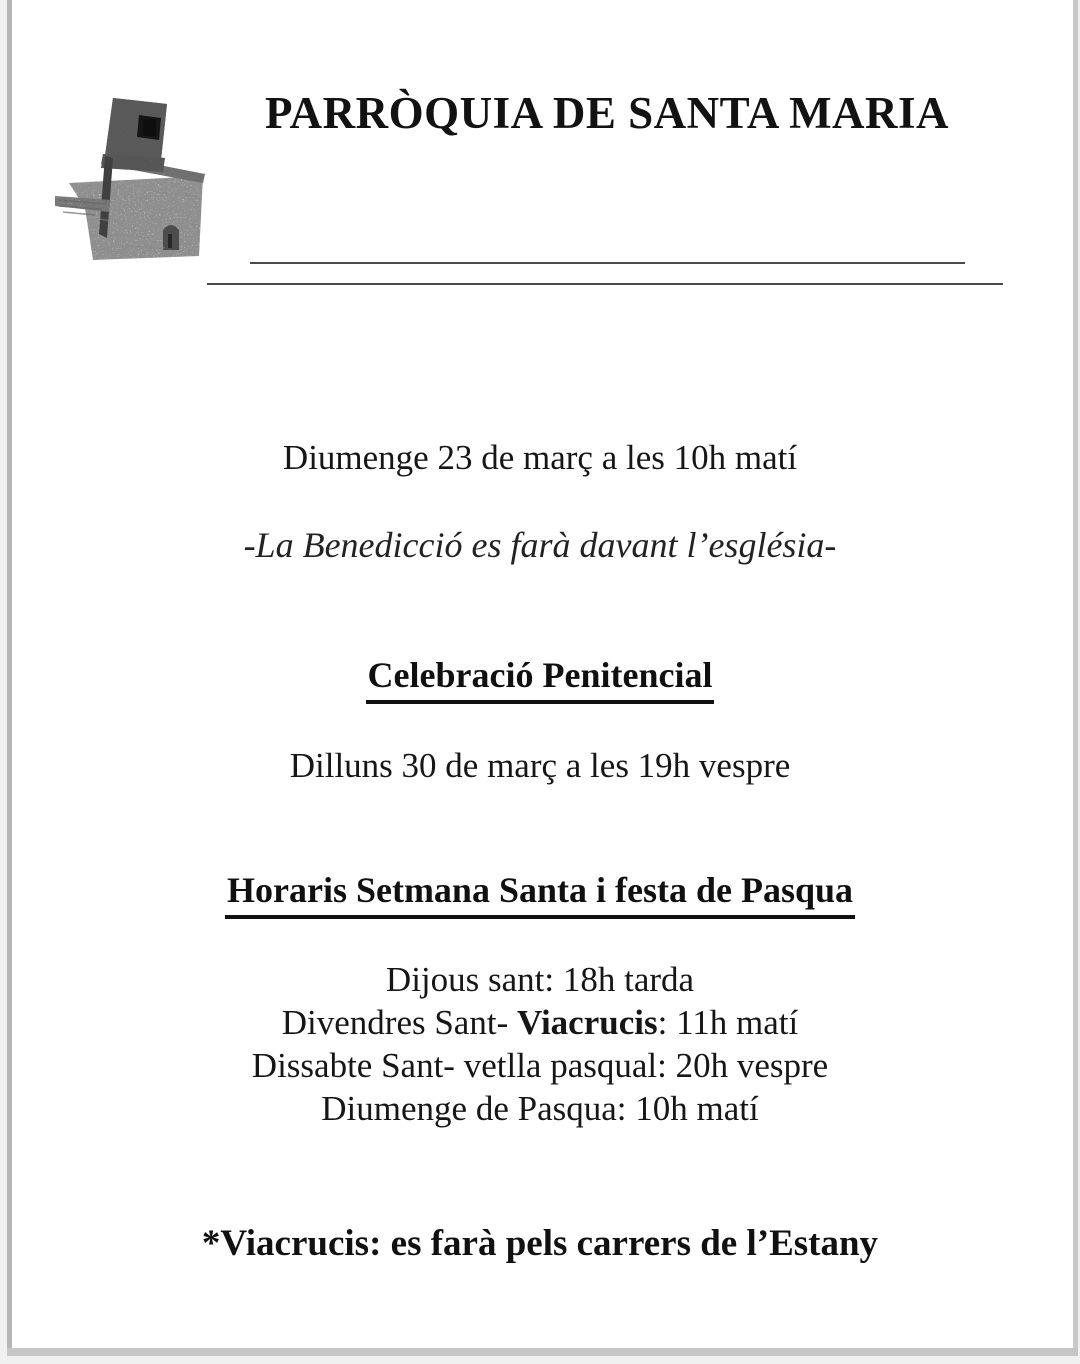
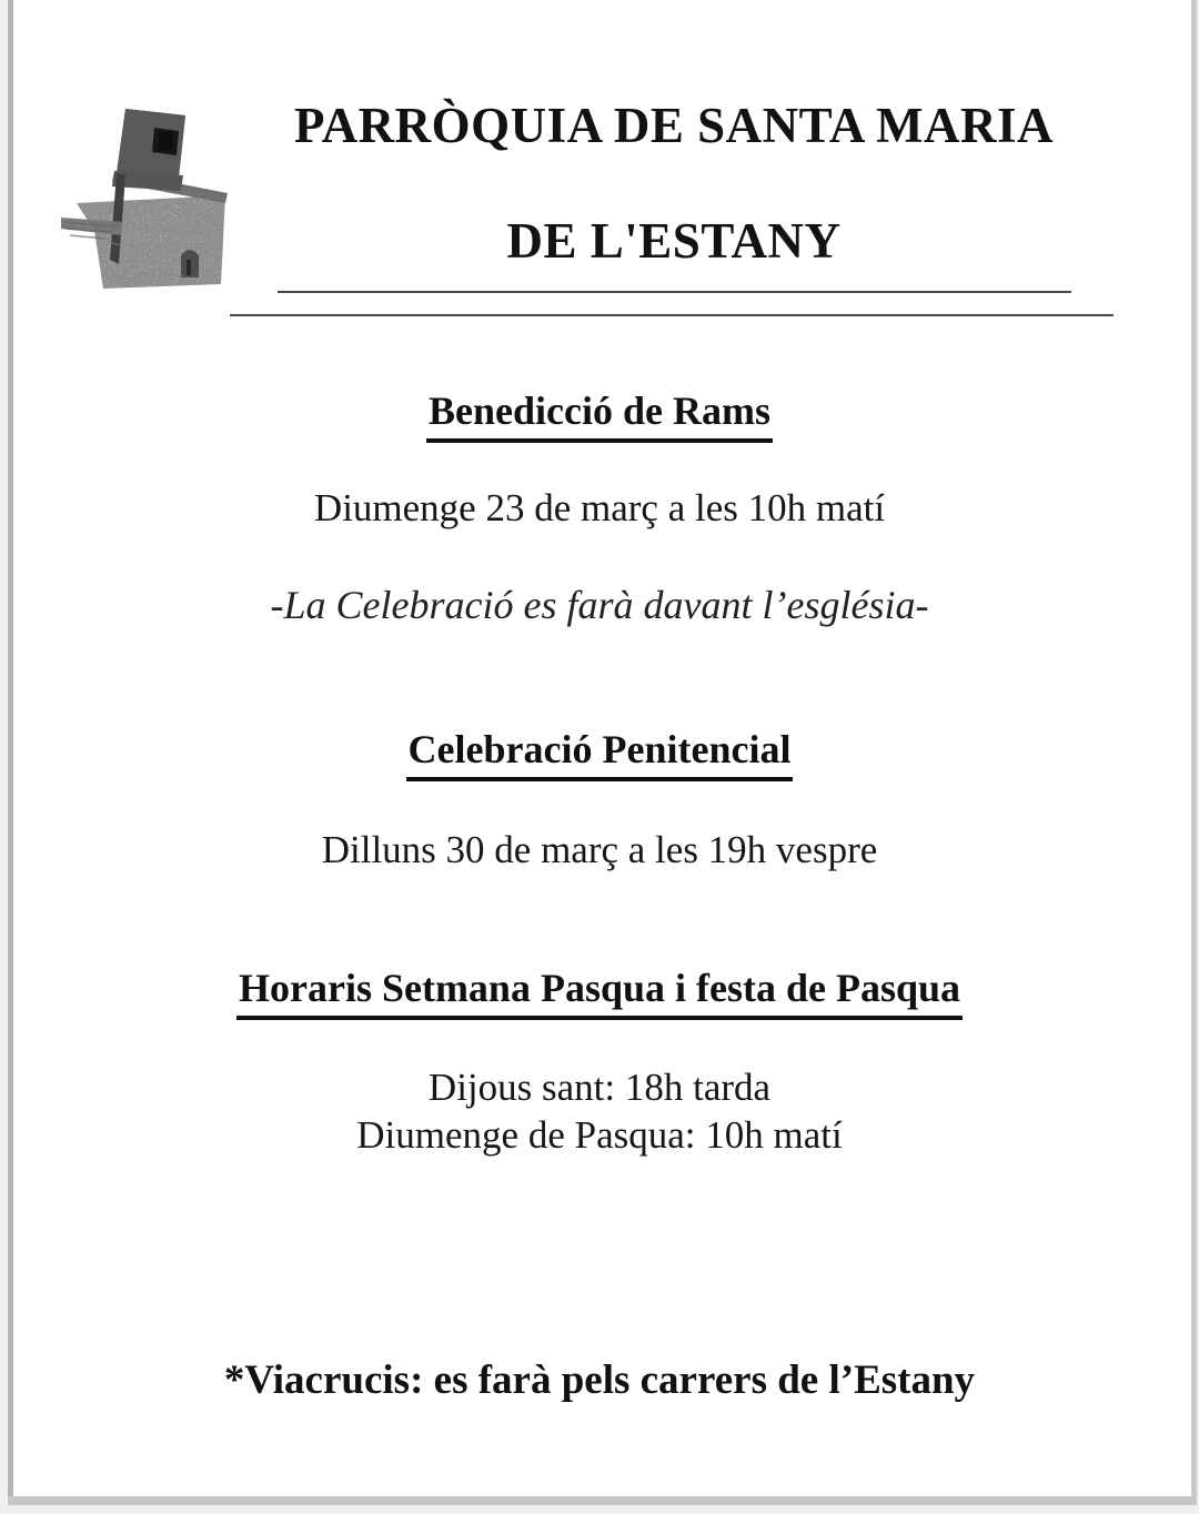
  PARRÒQUIA DE SANTA MARIA
+ DE L'ESTANY
+ Benedicció de Rams
  Diumenge 23 de març a les 10h matí
- -La Benedicció es farà davant l’església-
+ -La Celebració es farà davant l’església-
  Celebració Penitencial
  Dilluns 30 de març a les 19h vespre
- Horaris Setmana Santa i festa de Pasqua
+ Horaris Setmana Pasqua i festa de Pasqua
  Dijous sant: 18h tarda
- Divendres Sant- Viacrucis: 11h matí
- Dissabte Sant- vetlla pasqual: 20h vespre
  Diumenge de Pasqua: 10h matí
  *Viacrucis: es farà pels carrers de l’Estany
